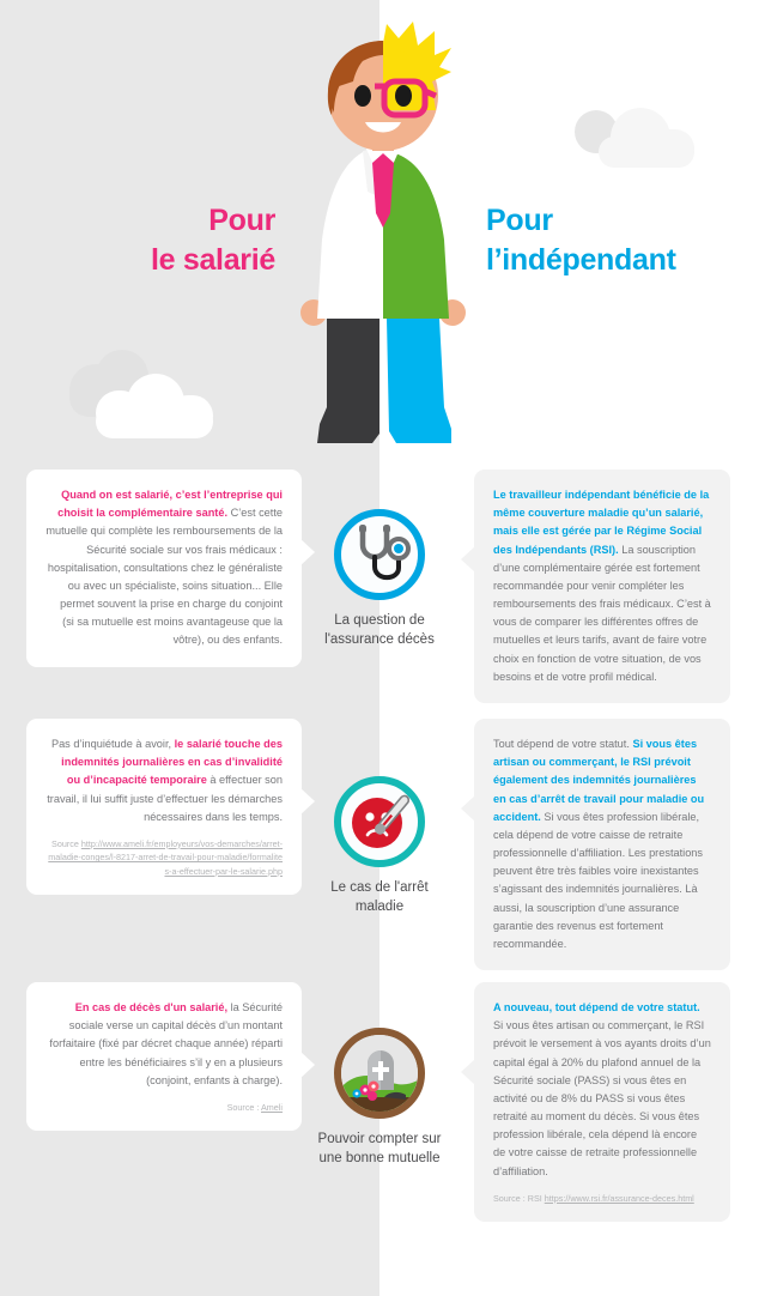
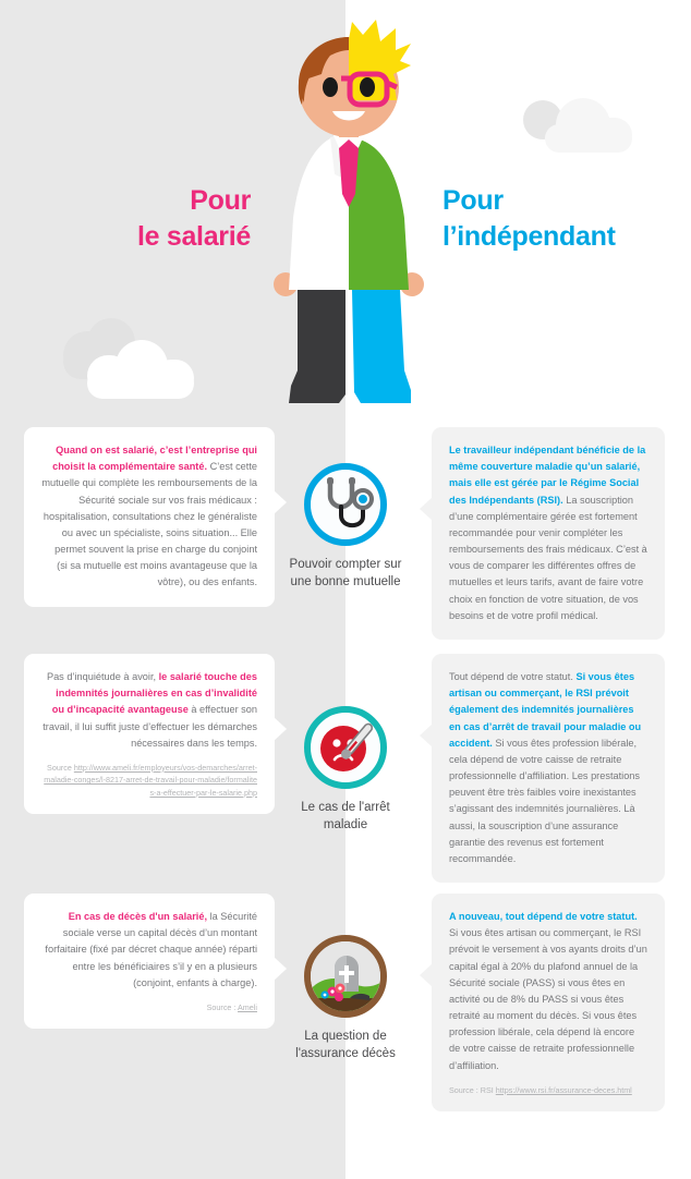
  Pour
  le salarié
  Pour
  l’indépendant
  Quand on est salarié, c’est l’entreprise qui choisit la complémentaire santé. C’est cette mutuelle qui complète les remboursements de la Sécurité sociale sur vos frais médicaux : hospitalisation, consultations chez le généraliste ou avec un spécialiste, soins situation... Elle permet souvent la prise en charge du conjoint (si sa mutuelle est moins avantageuse que la vôtre), ou des enfants.
  Le travailleur indépendant bénéficie de la même couverture maladie qu’un salarié, mais elle est gérée par le Régime Social des Indépendants (RSI). La souscription d’une complémentaire gérée est fortement recommandée pour venir compléter les remboursements des frais médicaux. C’est à vous de comparer les différentes offres de mutuelles et leurs tarifs, avant de faire votre choix en fonction de votre situation, de vos besoins et de votre profil médical.
- La question de l'assurance décès
+ Pouvoir compter sur une bonne mutuelle
- Pas d’inquiétude à avoir, le salarié touche des indemnités journalières en cas d’invalidité ou d’incapacité temporaire à effectuer son travail, il lui suffit juste d’effectuer les démarches nécessaires dans les temps.
+ Pas d’inquiétude à avoir, le salarié touche des indemnités journalières en cas d’invalidité ou d’incapacité avantageuse à effectuer son travail, il lui suffit juste d’effectuer les démarches nécessaires dans les temps.
  Source http://www.ameli.fr/employeurs/vos-demarches/arret-maladie-conges/l-8217-arret-de-travail-pour-maladie/formalites-a-effectuer-par-le-salarie.php
  Tout dépend de votre statut. Si vous êtes artisan ou commerçant, le RSI prévoit également des indemnités journalières en cas d’arrêt de travail pour maladie ou accident. Si vous êtes profession libérale, cela dépend de votre caisse de retraite professionnelle d’affiliation. Les prestations peuvent être très faibles voire inexistantes s’agissant des indemnités journalières. Là aussi, la souscription d’une assurance garantie des revenus est fortement recommandée.
  Le cas de l'arrêt maladie
  En cas de décès d'un salarié, la Sécurité sociale verse un capital décès d’un montant forfaitaire (fixé par décret chaque année) réparti entre les bénéficiaires s’il y en a plusieurs (conjoint, enfants à charge).
  Source : Ameli
  A nouveau, tout dépend de votre statut. Si vous êtes artisan ou commerçant, le RSI prévoit le versement à vos ayants droits d’un capital égal à 20% du plafond annuel de la Sécurité sociale (PASS) si vous êtes en activité ou de 8% du PASS si vous êtes retraité au moment du décès. Si vous êtes profession libérale, cela dépend là encore de votre caisse de retraite professionnelle d’affiliation.
  Source : RSI https://www.rsi.fr/assurance-deces.html
- Pouvoir compter sur une bonne mutuelle
+ La question de l'assurance décès
